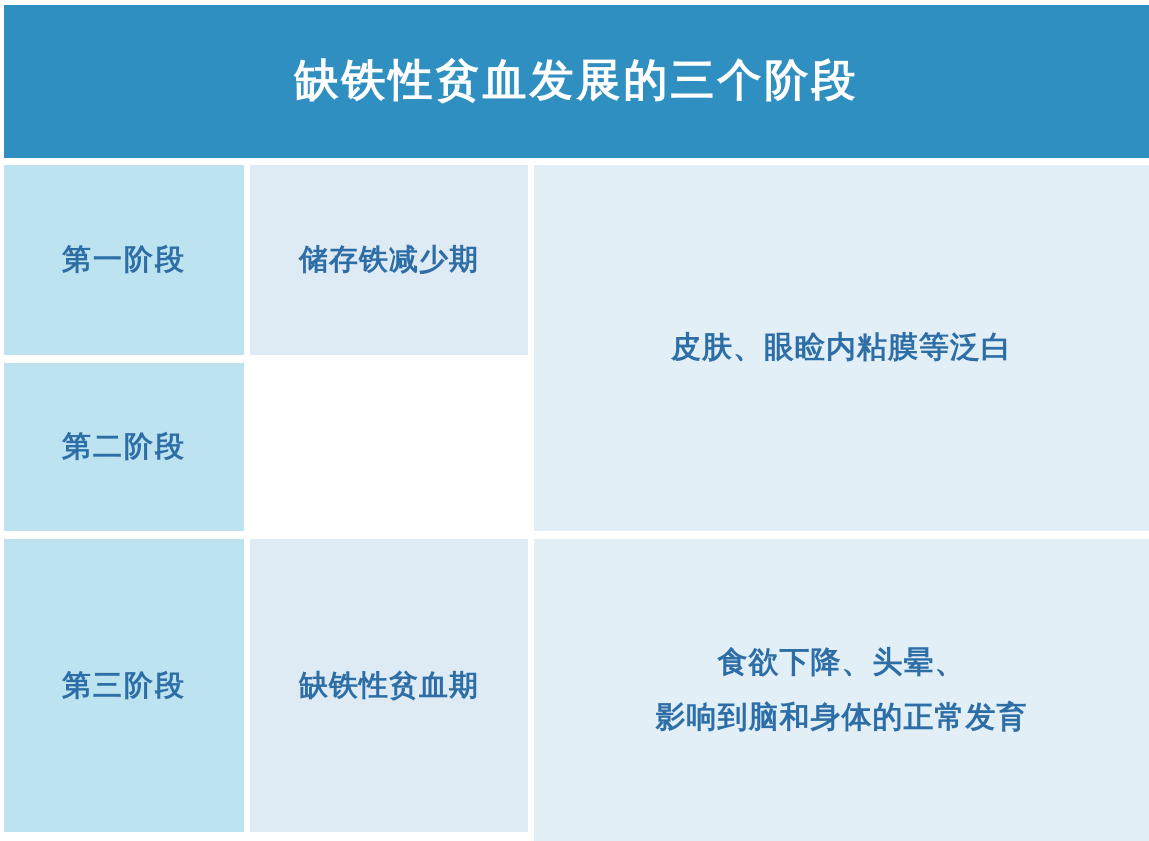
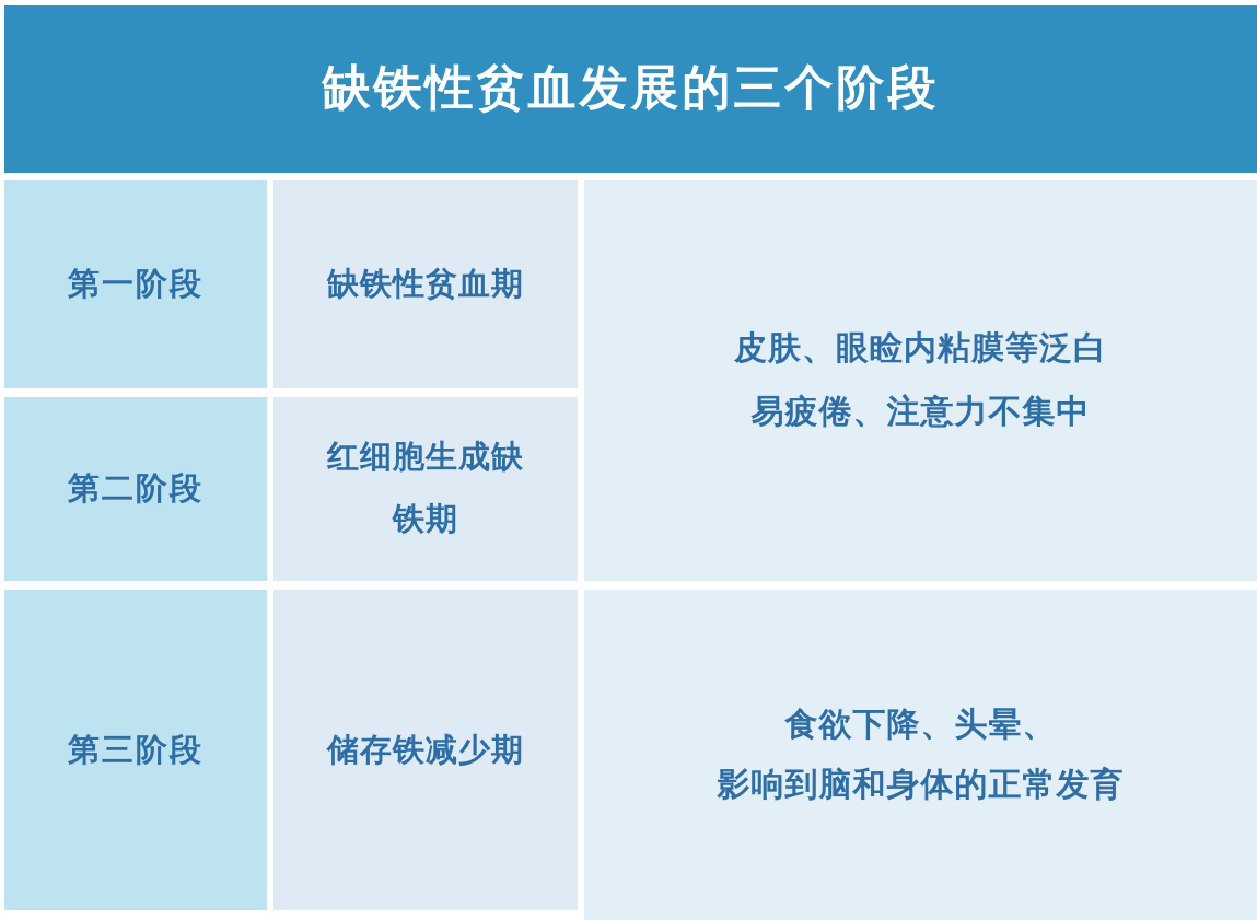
  缺铁性贫血发展的三个阶段
  第一阶段
  第二阶段
  第三阶段
- 储存铁减少期
+ 缺铁性贫血期
+ 红细胞生成缺
+ 铁期
- 缺铁性贫血期
+ 储存铁减少期
  皮肤、眼睑内粘膜等泛白
+ 易疲倦、注意力不集中
  食欲下降、头晕、
  影响到脑和身体的正常发育
